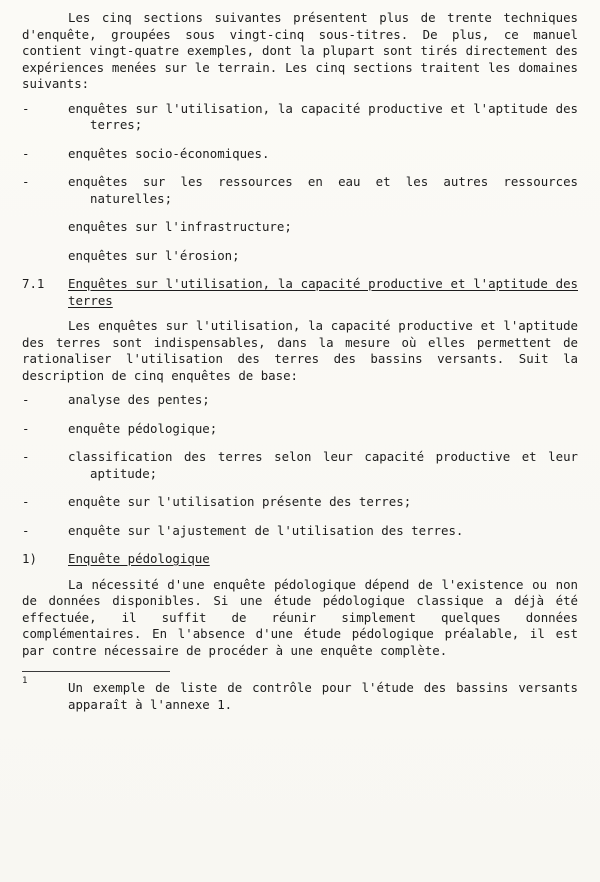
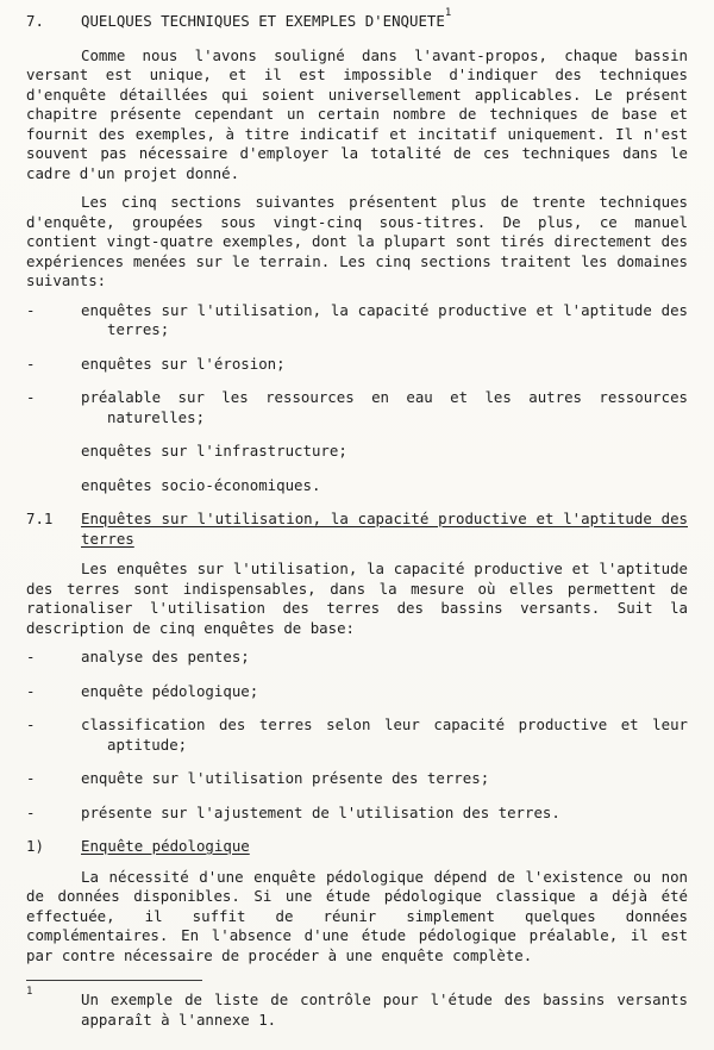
+ 7.
+ QUELQUES TECHNIQUES ET EXEMPLES D'ENQUETE1
+ Comme nous l'avons souligné dans l'avant-propos, chaque bassin versant est unique, et il est impossible d'indiquer des techniques d'enquête détaillées qui soient universellement applicables. Le présent chapitre présente cependant un certain nombre de techniques de base et fournit des exemples, à titre indicatif et incitatif uniquement. Il n'est souvent pas nécessaire d'employer la totalité de ces techniques dans le cadre d'un projet donné.
  Les cinq sections suivantes présentent plus de trente techniques d'enquête, groupées sous vingt-cinq sous-titres. De plus, ce manuel contient vingt-quatre exemples, dont la plupart sont tirés directement des expériences menées sur le terrain. Les cinq sections traitent les domaines suivants:
  -
  enquêtes sur l'utilisation, la capacité productive et l'aptitude des terres;
  -
- enquêtes socio-économiques.
+ enquêtes sur l'érosion;
  -
- enquêtes sur les ressources en eau et les autres ressources naturelles;
+ préalable sur les ressources en eau et les autres ressources naturelles;
  enquêtes sur l'infrastructure;
- enquêtes sur l'érosion;
+ enquêtes socio-économiques.
  7.1
  Enquêtes sur l'utilisation, la capacité productive et l'aptitude des terres
  Les enquêtes sur l'utilisation, la capacité productive et l'aptitude des terres sont indispensables, dans la mesure où elles permettent de rationaliser l'utilisation des terres des bassins versants. Suit la description de cinq enquêtes de base:
  -
  analyse des pentes;
  -
  enquête pédologique;
  -
  classification des terres selon leur capacité productive et leur aptitude;
  -
  enquête sur l'utilisation présente des terres;
  -
- enquête sur l'ajustement de l'utilisation des terres.
+ présente sur l'ajustement de l'utilisation des terres.
  1)
  Enquête pédologique
  La nécessité d'une enquête pédologique dépend de l'existence ou non de données disponibles. Si une étude pédologique classique a déjà été effectuée, il suffit de réunir simplement quelques données complémentaires. En l'absence d'une étude pédologique préalable, il est par contre nécessaire de procéder à une enquête complète.
  1
  Un exemple de liste de contrôle pour l'étude des bassins versants apparaît à l'annexe 1.
